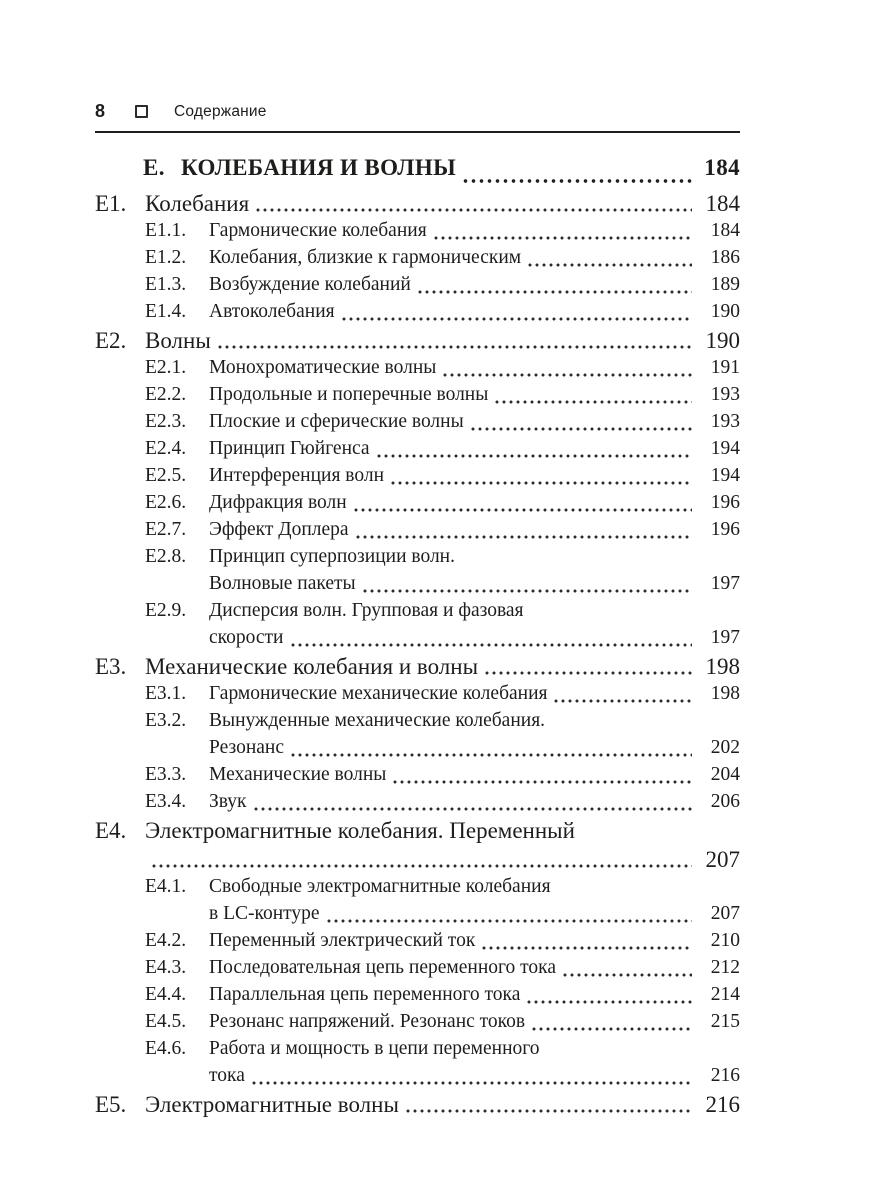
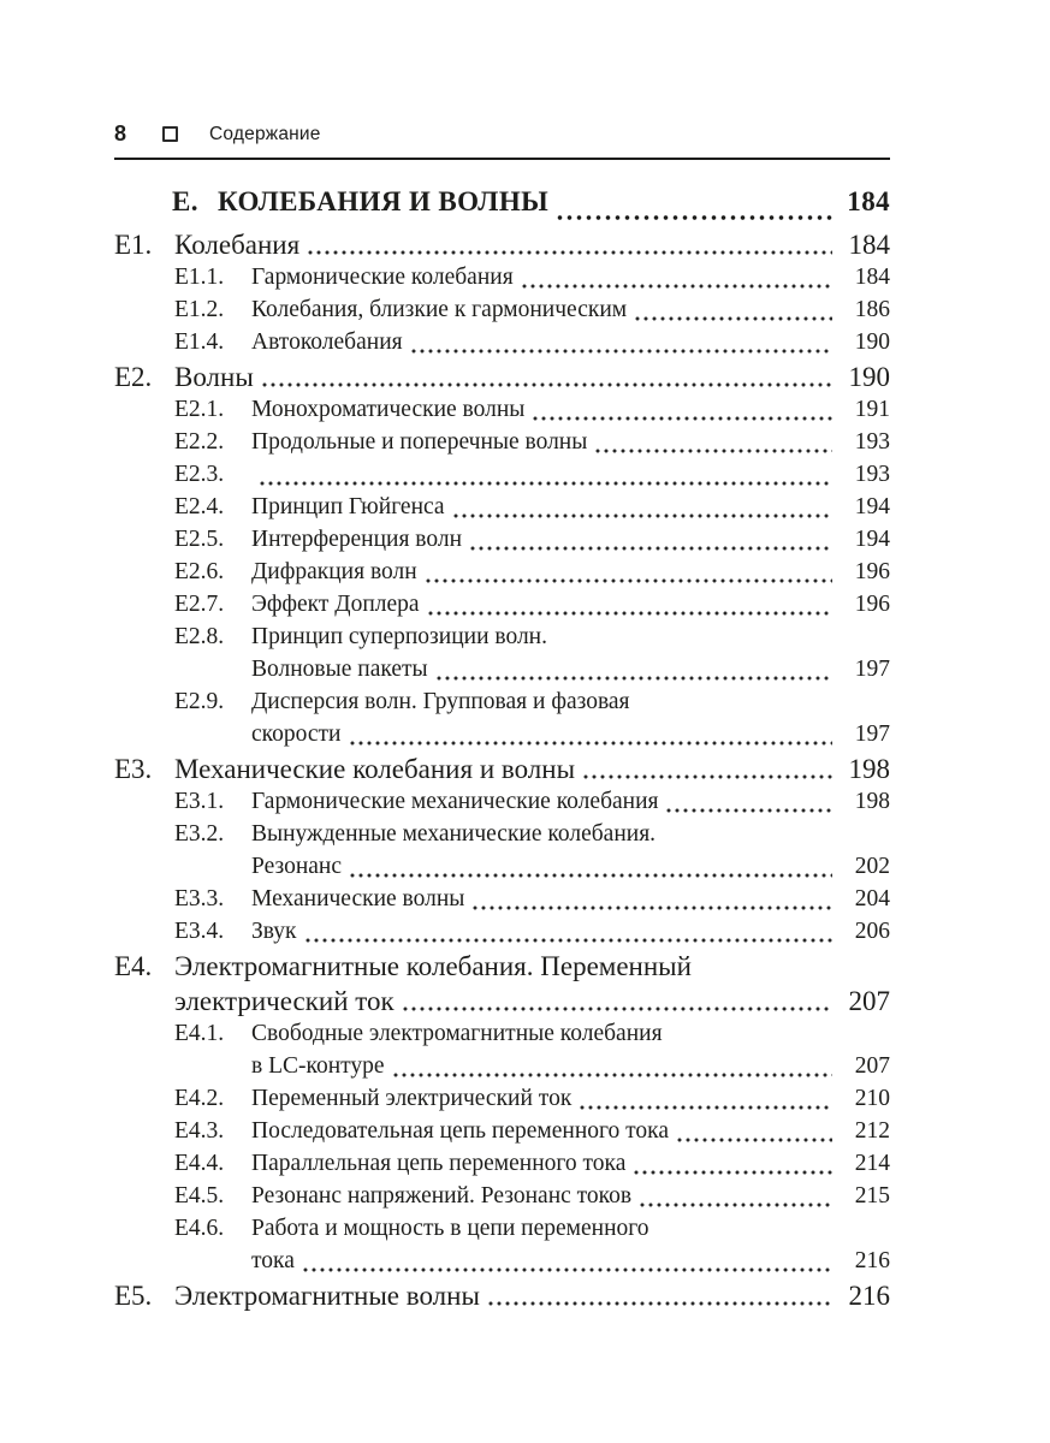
  8
  Содержание
  Е.
  КОЛЕБАНИЯ И ВОЛНЫ
  184
  Е1.
  Колебания
  184
  Е1.1.
  Гармонические колебания
  184
  Е1.2.
  Колебания, близкие к гармоническим
  186
- Е1.3.
- Возбуждение колебаний
- 189
  Е1.4.
  Автоколебания
  190
  Е2.
  Волны
  190
  Е2.1.
  Монохроматические волны
  191
  Е2.2.
  Продольные и поперечные волны
  193
  Е2.3.
- Плоские и сферические волны
  193
  Е2.4.
  Принцип Гюйгенса
  194
  Е2.5.
  Интерференция волн
  194
  Е2.6.
  Дифракция волн
  196
  Е2.7.
  Эффект Доплера
  196
  Е2.8.
  Принцип суперпозиции волн.
  Волновые пакеты
  197
  Е2.9.
  Дисперсия волн. Групповая и фазовая
  скорости
  197
  Е3.
  Механические колебания и волны
  198
  Е3.1.
  Гармонические механические колебания
  198
  Е3.2.
  Вынужденные механические колебания.
  Резонанс
  202
  Е3.3.
  Механические волны
  204
  Е3.4.
  Звук
  206
  Е4.
  Электромагнитные колебания. Переменный
+ электрический ток
  207
  Е4.1.
  Свободные электромагнитные колебания
  в LC-контуре
  207
  Е4.2.
  Переменный электрический ток
  210
  Е4.3.
  Последовательная цепь переменного тока
  212
  Е4.4.
  Параллельная цепь переменного тока
  214
  Е4.5.
  Резонанс напряжений. Резонанс токов
  215
  Е4.6.
  Работа и мощность в цепи переменного
  тока
  216
  Е5.
  Электромагнитные волны
  216
